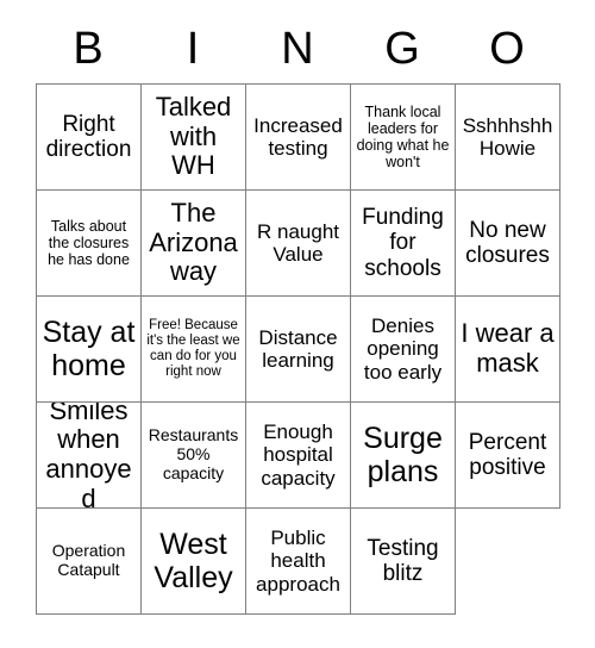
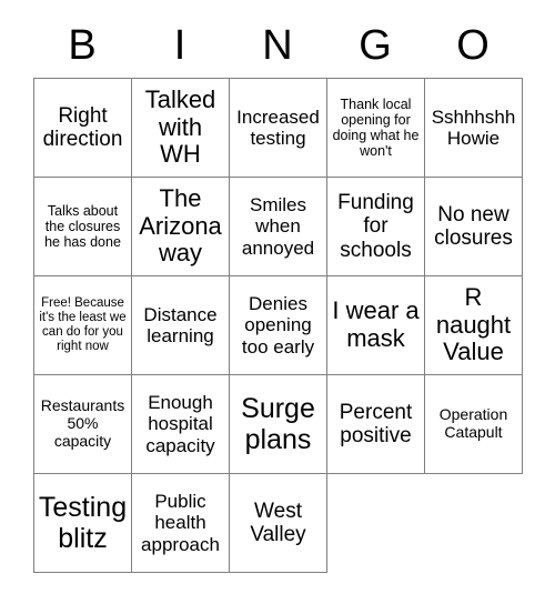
  B
  I
  N
  G
  O
  Right direction
  Talked with WH
  Increased testing
- Thank local leaders for doing what he won't
+ Thank local opening for doing what he won't
  Sshhhshh Howie
  Talks about the closures he has done
  The Arizona way
- R naught Value
+ Smiles when annoyed
  Funding for schools
  No new closures
- Stay at home
  Free! Because it's the least we can do for you right now
  Distance learning
  Denies opening too early
  I wear a mask
- Smiles when annoyed
+ R naught Value
  Restaurants 50% capacity
  Enough hospital capacity
  Surge plans
  Percent positive
  Operation Catapult
- West Valley
+ Testing blitz
  Public health approach
- Testing blitz
+ West Valley
